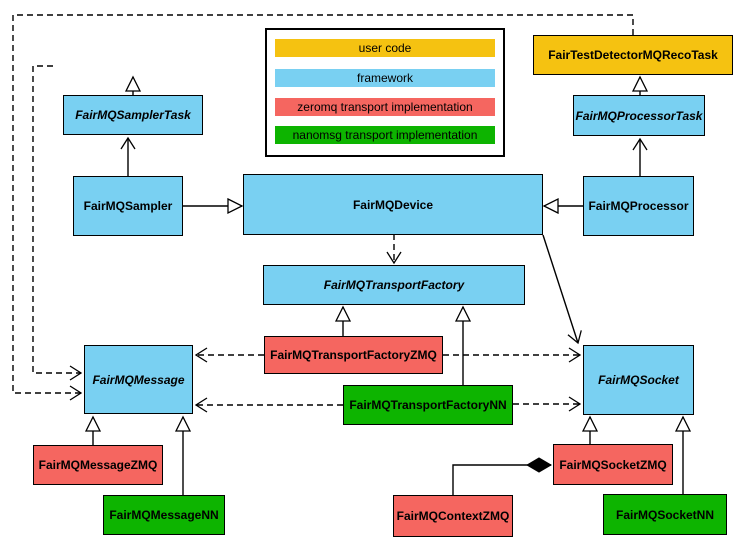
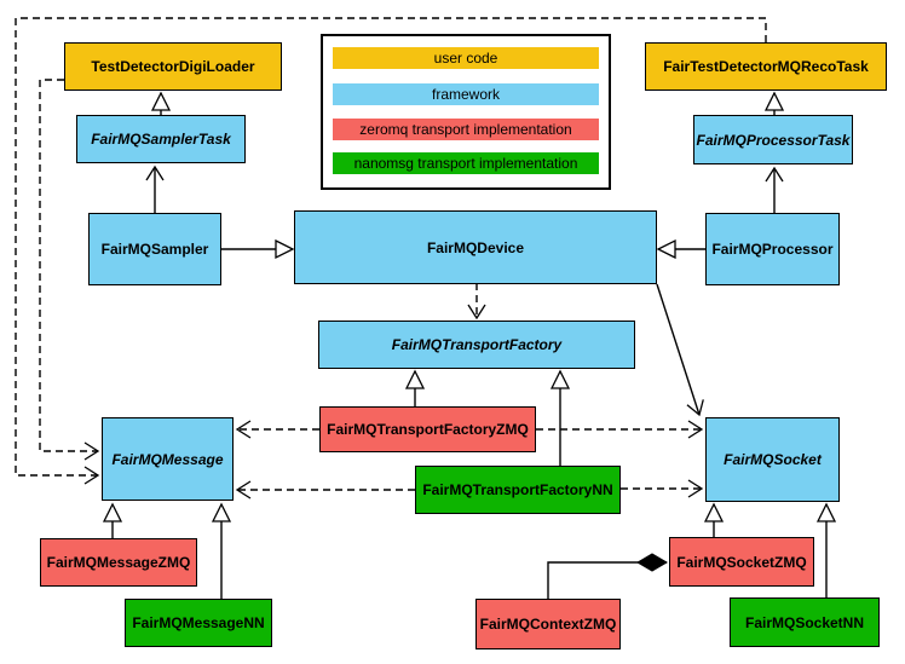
  user code
  framework
  zeromq transport implementation
  nanomsg transport implementation
+ TestDetectorDigiLoader
  FairTestDetectorMQRecoTask
  FairMQSamplerTask
  FairMQProcessorTask
  FairMQSampler
  FairMQDevice
  FairMQProcessor
  FairMQTransportFactory
  FairMQTransportFactoryZMQ
  FairMQTransportFactoryNN
  FairMQMessage
  FairMQSocket
  FairMQMessageZMQ
  FairMQMessageNN
  FairMQContextZMQ
  FairMQSocketZMQ
  FairMQSocketNN
